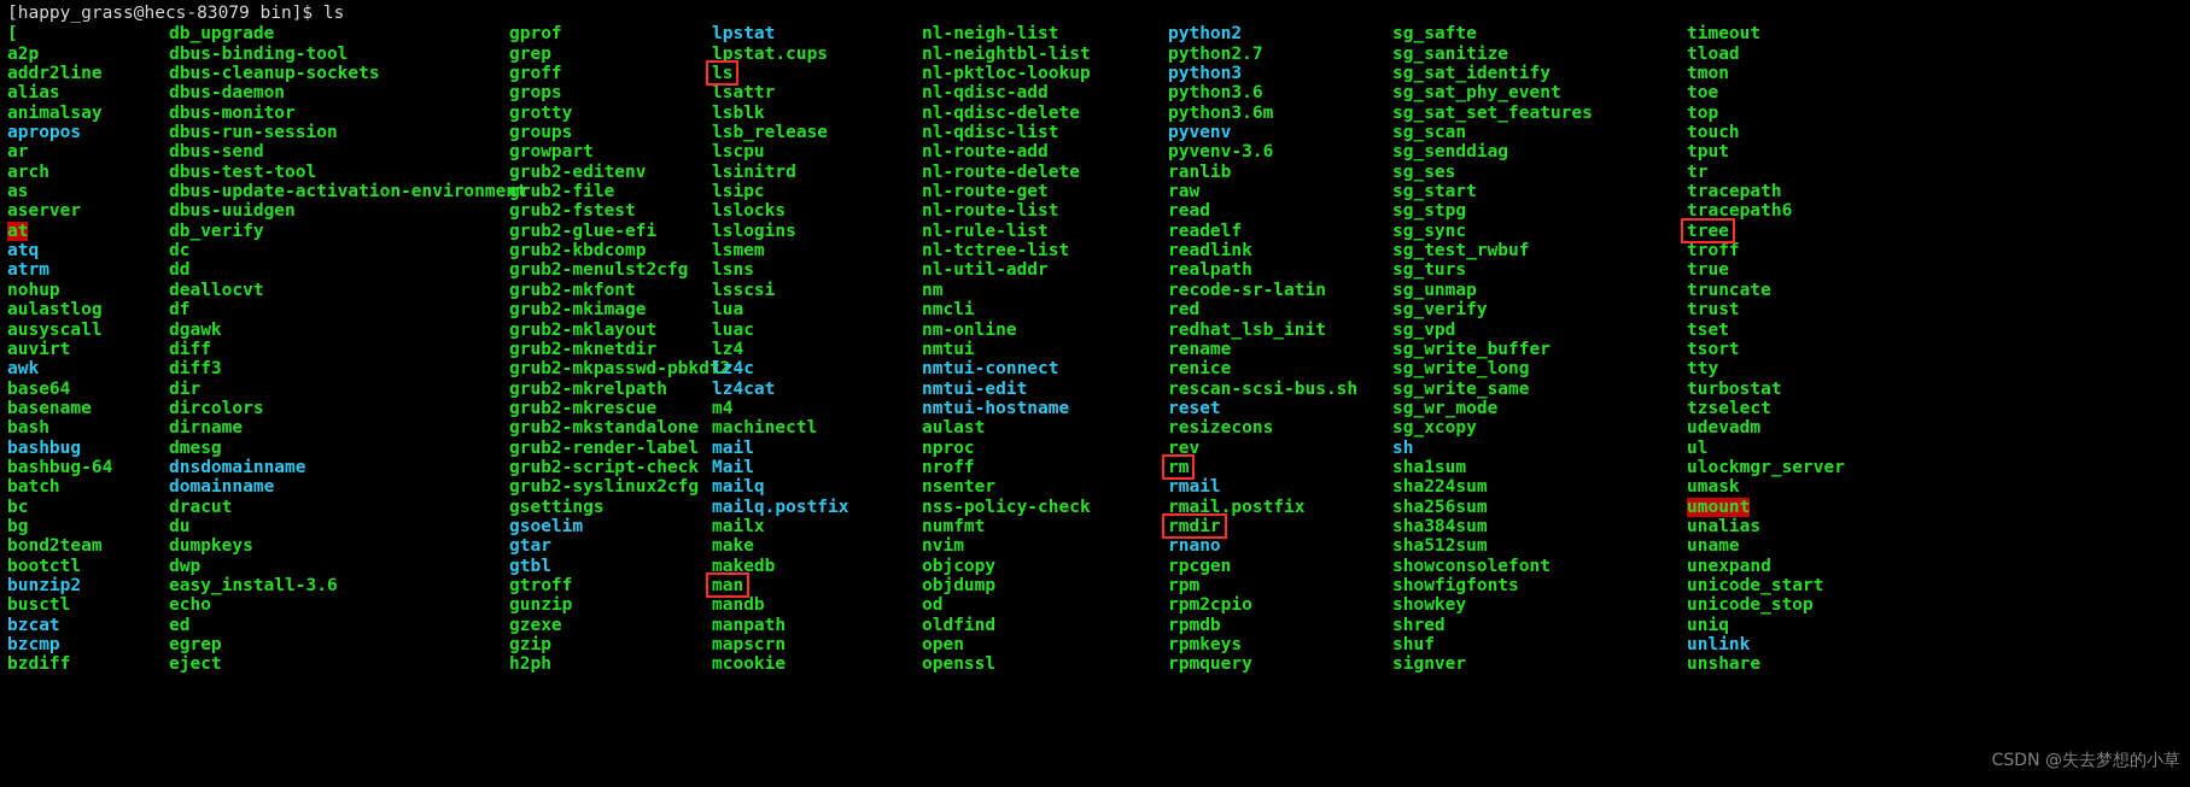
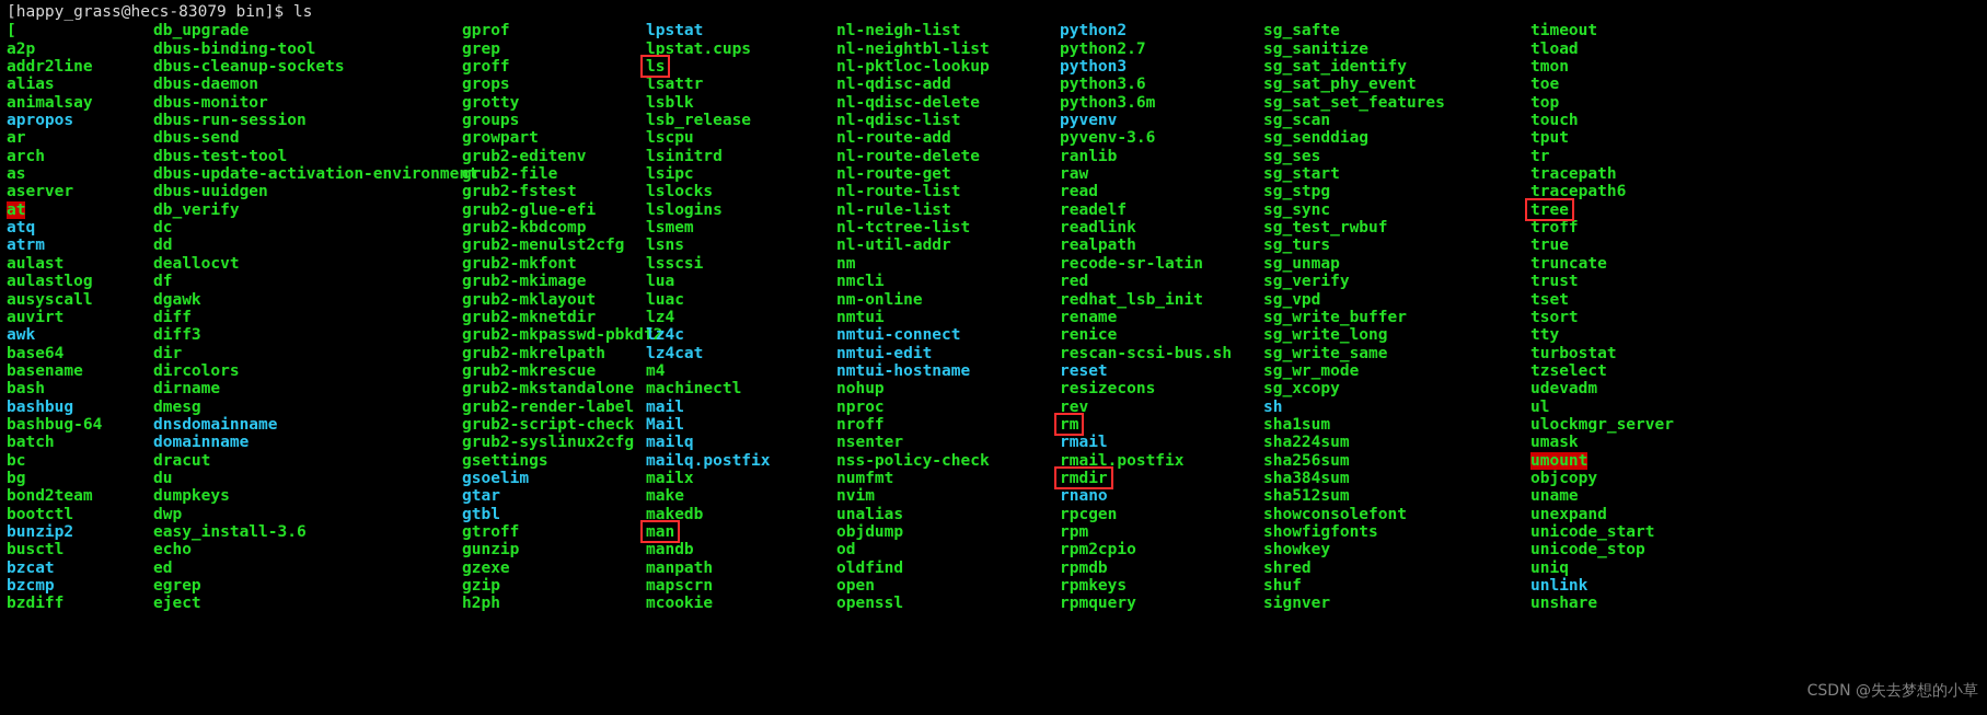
  [happy_grass@hecs-83079 bin]$ ls
  [
  a2p
  addr2line
  alias
  animalsay
  apropos
  ar
  arch
  as
  aserver
  at
  atq
  atrm
- nohup
+ aulast
  aulastlog
  ausyscall
  auvirt
  awk
  base64
  basename
  bash
  bashbug
  bashbug-64
  batch
  bc
  bg
  bond2team
  bootctl
  bunzip2
  busctl
  bzcat
  bzcmp
  bzdiff
  db_upgrade
  dbus-binding-tool
  dbus-cleanup-sockets
  dbus-daemon
  dbus-monitor
  dbus-run-session
  dbus-send
  dbus-test-tool
  dbus-update-activation-environment
  dbus-uuidgen
  db_verify
  dc
  dd
  deallocvt
  df
  dgawk
  diff
  diff3
  dir
  dircolors
  dirname
  dmesg
  dnsdomainname
  domainname
  dracut
  du
  dumpkeys
  dwp
  easy_install-3.6
  echo
  ed
  egrep
  eject
  gprof
  grep
  groff
  grops
  grotty
  groups
  growpart
  grub2-editenv
  grub2-file
  grub2-fstest
  grub2-glue-efi
  grub2-kbdcomp
  grub2-menulst2cfg
  grub2-mkfont
  grub2-mkimage
  grub2-mklayout
  grub2-mknetdir
  grub2-mkpasswd-pbkdf2
  grub2-mkrelpath
  grub2-mkrescue
  grub2-mkstandalone
  grub2-render-label
  grub2-script-check
  grub2-syslinux2cfg
  gsettings
  gsoelim
  gtar
  gtbl
  gtroff
  gunzip
  gzexe
  gzip
  h2ph
  lpstat
  lpstat.cups
  ls
  lsattr
  lsblk
  lsb_release
  lscpu
  lsinitrd
  lsipc
  lslocks
  lslogins
  lsmem
  lsns
  lsscsi
  lua
  luac
  lz4
  lz4c
  lz4cat
  m4
  machinectl
  mail
  Mail
  mailq
  mailq.postfix
  mailx
  make
  makedb
  man
  mandb
  manpath
  mapscrn
  mcookie
  nl-neigh-list
  nl-neightbl-list
  nl-pktloc-lookup
  nl-qdisc-add
  nl-qdisc-delete
  nl-qdisc-list
  nl-route-add
  nl-route-delete
  nl-route-get
  nl-route-list
  nl-rule-list
  nl-tctree-list
  nl-util-addr
  nm
  nmcli
  nm-online
  nmtui
  nmtui-connect
  nmtui-edit
  nmtui-hostname
- aulast
+ nohup
  nproc
  nroff
  nsenter
  nss-policy-check
  numfmt
  nvim
- objcopy
+ unalias
  objdump
  od
  oldfind
  open
  openssl
  python2
  python2.7
  python3
  python3.6
  python3.6m
  pyvenv
  pyvenv-3.6
  ranlib
  raw
  read
  readelf
  readlink
  realpath
  recode-sr-latin
  red
  redhat_lsb_init
  rename
  renice
  rescan-scsi-bus.sh
  reset
  resizecons
  rev
  rm
  rmail
  rmail.postfix
  rmdir
  rnano
  rpcgen
  rpm
  rpm2cpio
  rpmdb
  rpmkeys
  rpmquery
  sg_safte
  sg_sanitize
  sg_sat_identify
  sg_sat_phy_event
  sg_sat_set_features
  sg_scan
  sg_senddiag
  sg_ses
  sg_start
  sg_stpg
  sg_sync
  sg_test_rwbuf
  sg_turs
  sg_unmap
  sg_verify
  sg_vpd
  sg_write_buffer
  sg_write_long
  sg_write_same
  sg_wr_mode
  sg_xcopy
  sh
  sha1sum
  sha224sum
  sha256sum
  sha384sum
  sha512sum
  showconsolefont
  showfigfonts
  showkey
  shred
  shuf
  signver
  timeout
  tload
  tmon
  toe
  top
  touch
  tput
  tr
  tracepath
  tracepath6
  tree
  troff
  true
  truncate
  trust
  tset
  tsort
  tty
  turbostat
  tzselect
  udevadm
  ul
  ulockmgr_server
  umask
  umount
- unalias
+ objcopy
  uname
  unexpand
  unicode_start
  unicode_stop
  uniq
  unlink
  unshare
  CSDN @失去梦想的小草
